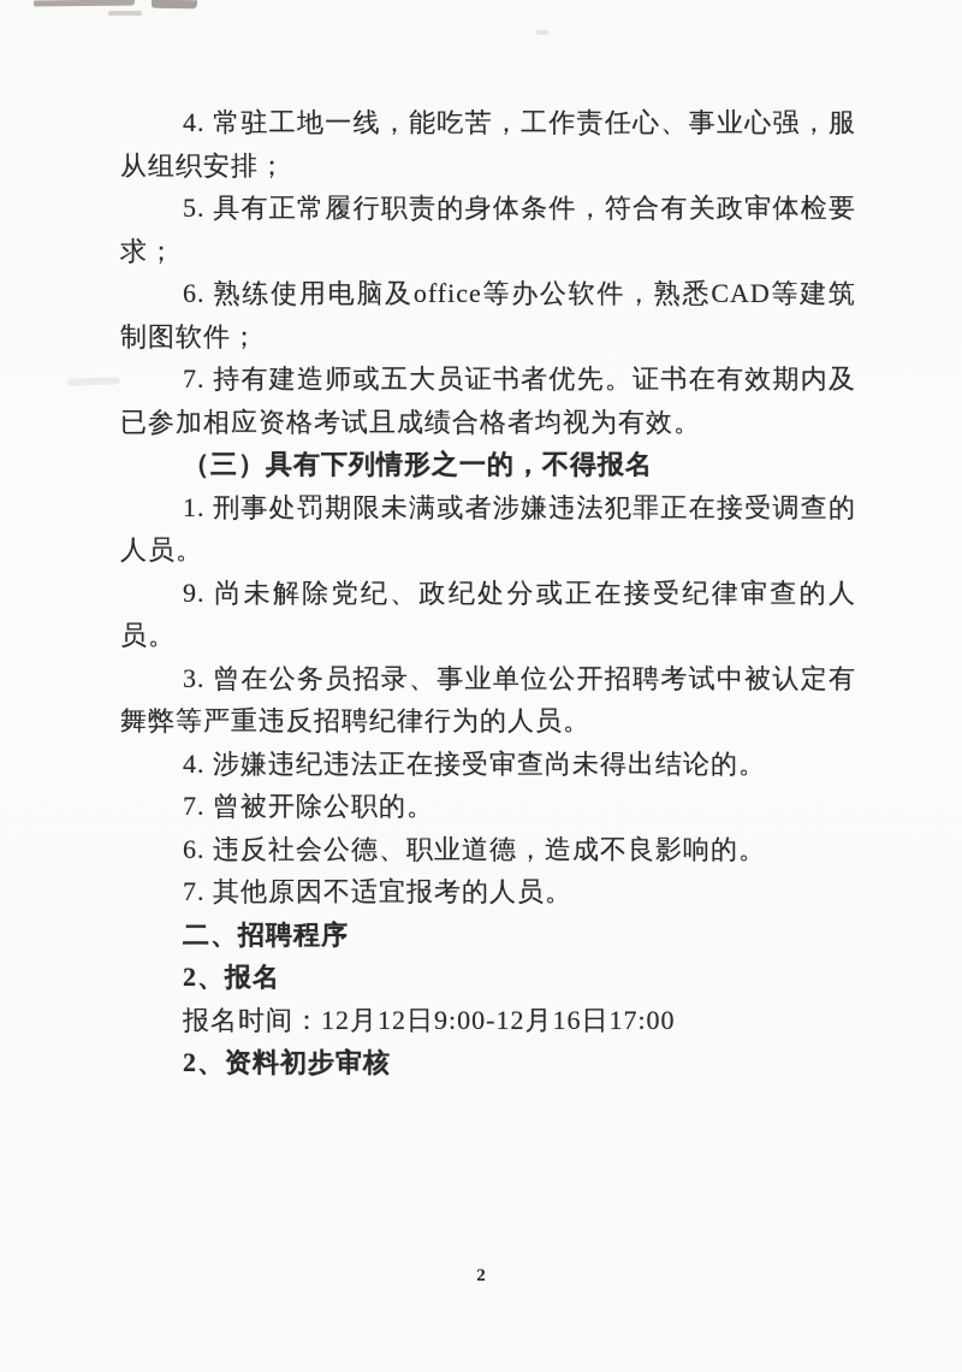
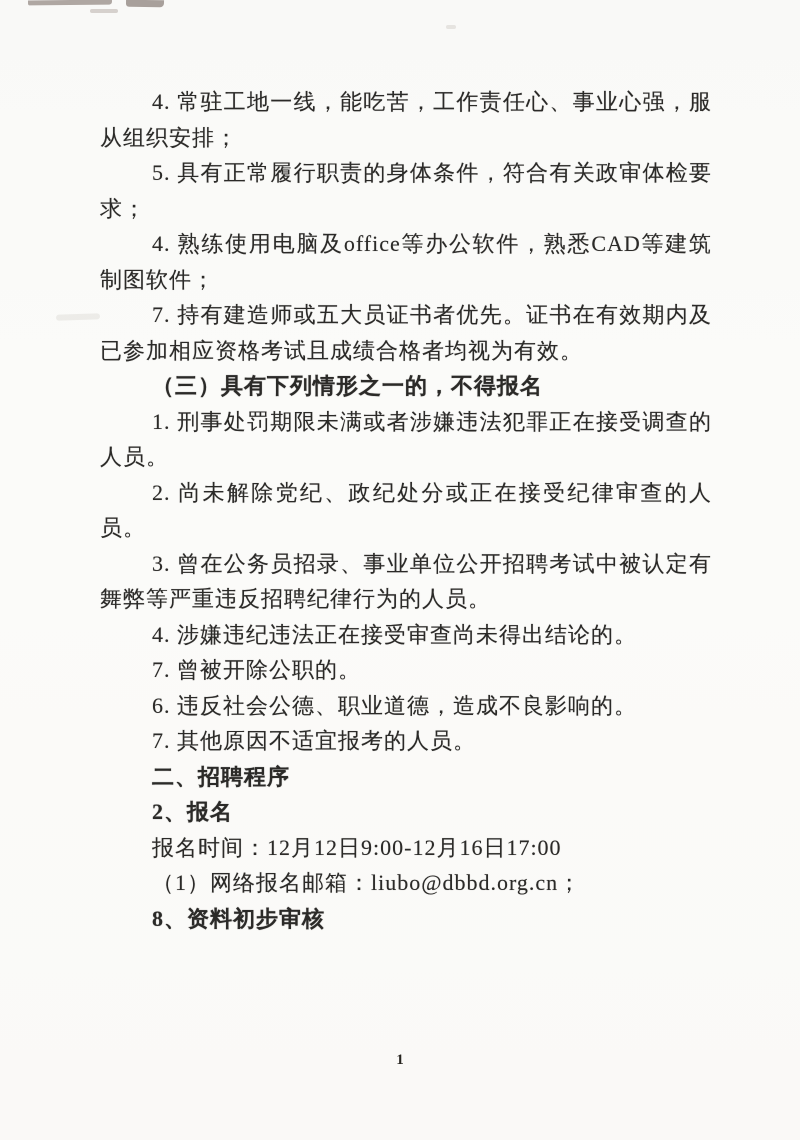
  4. 常驻工地一线，能吃苦，工作责任心、事业心强，服从组织安排；
  5. 具有正常履行职责的身体条件，符合有关政审体检要求；
- 6. 熟练使用电脑及office等办公软件，熟悉CAD等建筑制图软件；
+ 4. 熟练使用电脑及office等办公软件，熟悉CAD等建筑制图软件；
  7. 持有建造师或五大员证书者优先。证书在有效期内及已参加相应资格考试且成绩合格者均视为有效。
  （三）具有下列情形之一的，不得报名
  1. 刑事处罚期限未满或者涉嫌违法犯罪正在接受调查的人员。
- 9. 尚未解除党纪、政纪处分或正在接受纪律审查的人员。
+ 2. 尚未解除党纪、政纪处分或正在接受纪律审查的人员。
  3. 曾在公务员招录、事业单位公开招聘考试中被认定有舞弊等严重违反招聘纪律行为的人员。
  4. 涉嫌违纪违法正在接受审查尚未得出结论的。
  7. 曾被开除公职的。
  6. 违反社会公德、职业道德，造成不良影响的。
  7. 其他原因不适宜报考的人员。
  二、招聘程序
  2、报名
  报名时间：12月12日9:00-12月16日17:00
+ （1）网络报名邮箱：liubo@dbbd.org.cn；
- 2、资料初步审核
+ 8、资料初步审核
- 2
+ 1
